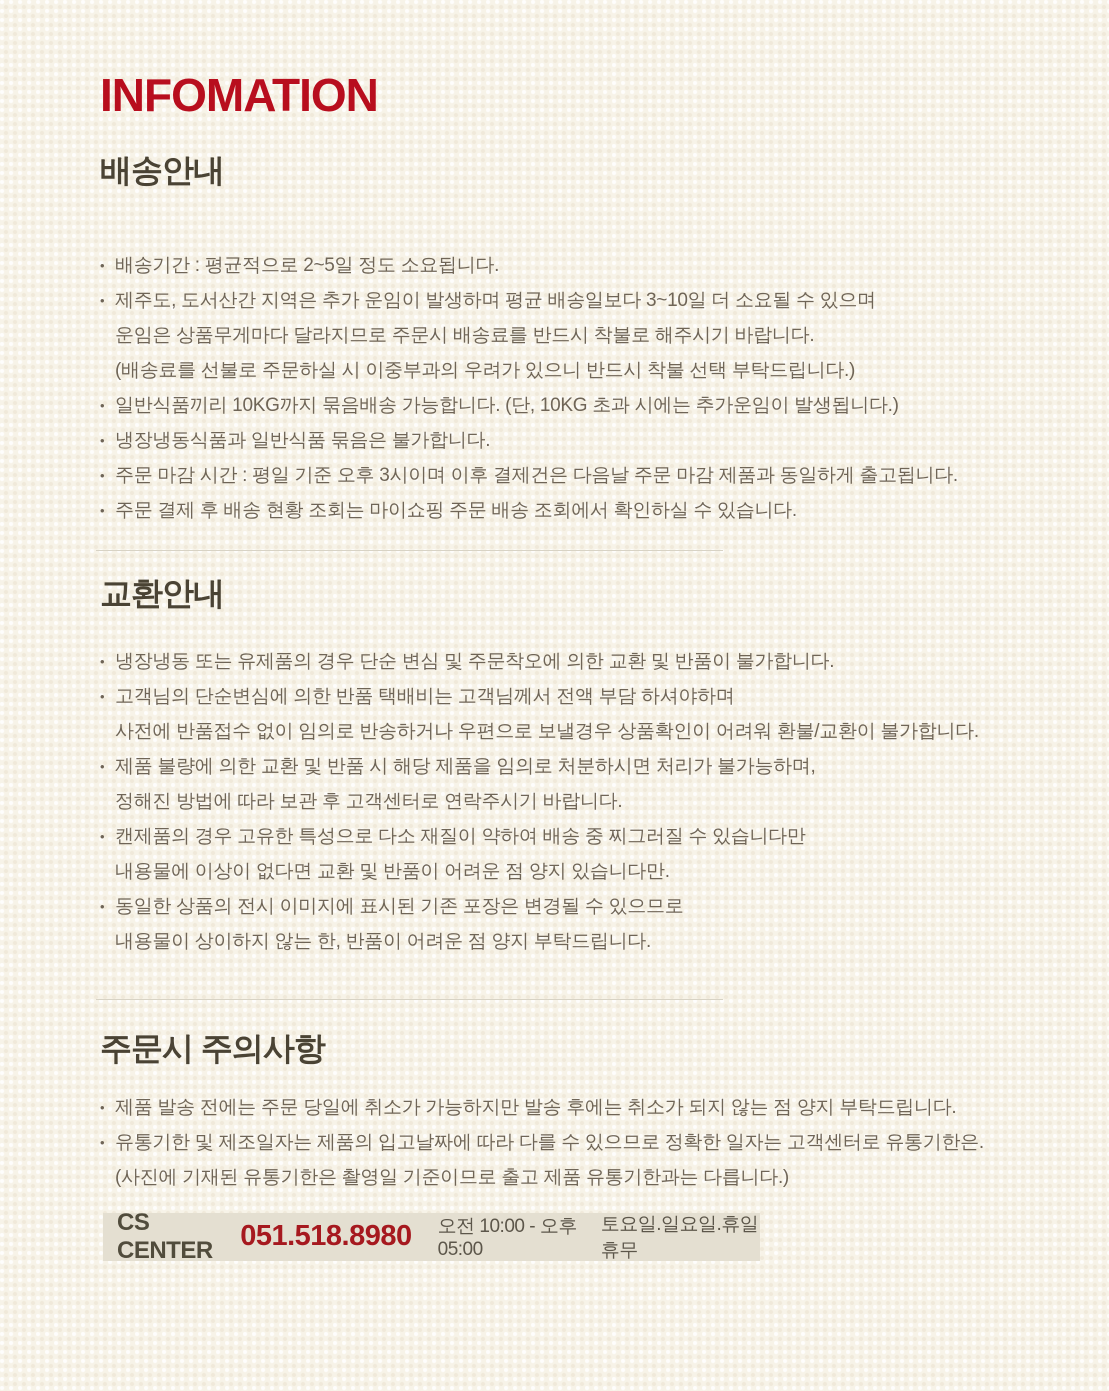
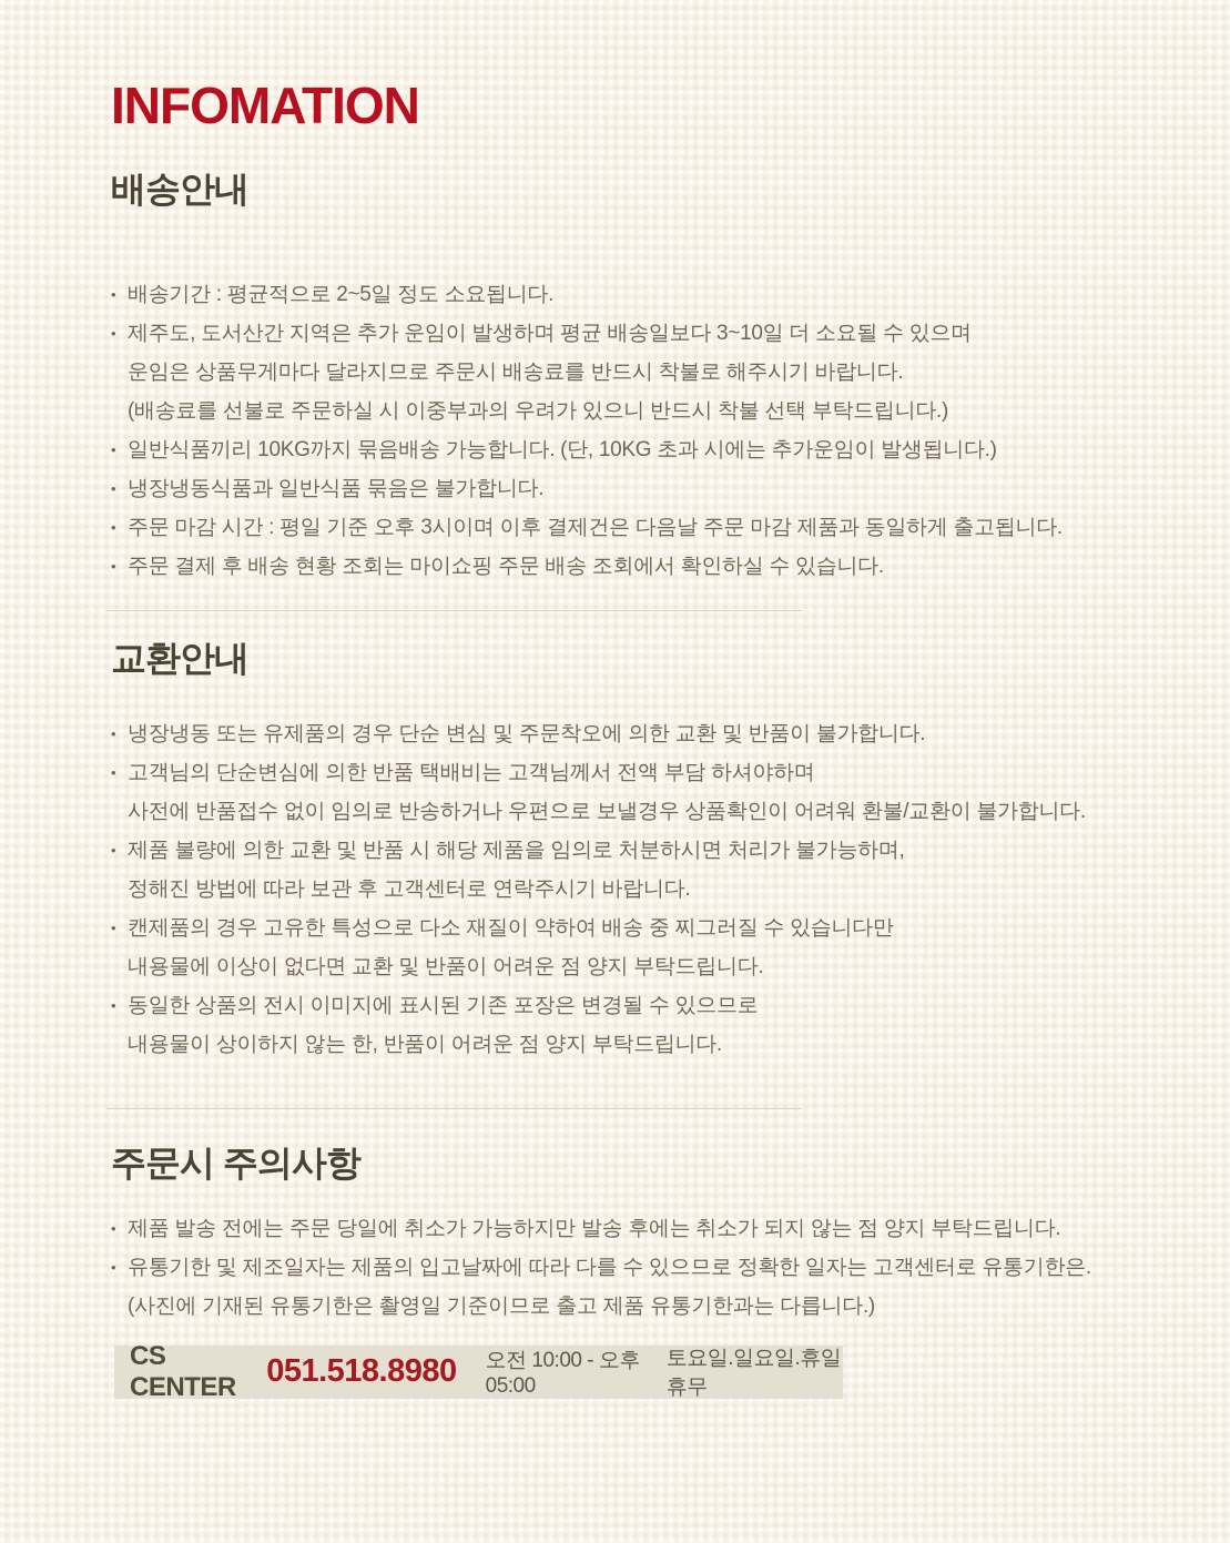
  INFOMATION
  배송안내
  •
  배송기간 : 평균적으로 2~5일 정도 소요됩니다.
  •
  제주도, 도서산간 지역은 추가 운임이 발생하며 평균 배송일보다 3~10일 더 소요될 수 있으며
  운임은 상품무게마다 달라지므로 주문시 배송료를 반드시 착불로 해주시기 바랍니다.
  (배송료를 선불로 주문하실 시 이중부과의 우려가 있으니 반드시 착불 선택 부탁드립니다.)
  •
  일반식품끼리 10KG까지 묶음배송 가능합니다. (단, 10KG 초과 시에는 추가운임이 발생됩니다.)
  •
  냉장냉동식품과 일반식품 묶음은 불가합니다.
  •
  주문 마감 시간 : 평일 기준 오후 3시이며 이후 결제건은 다음날 주문 마감 제품과 동일하게 출고됩니다.
  •
  주문 결제 후 배송 현황 조회는 마이쇼핑 주문 배송 조회에서 확인하실 수 있습니다.
  교환안내
  •
  냉장냉동 또는 유제품의 경우 단순 변심 및 주문착오에 의한 교환 및 반품이 불가합니다.
  •
  고객님의 단순변심에 의한 반품 택배비는 고객님께서 전액 부담 하셔야하며
  사전에 반품접수 없이 임의로 반송하거나 우편으로 보낼경우 상품확인이 어려워 환불/교환이 불가합니다.
  •
  제품 불량에 의한 교환 및 반품 시 해당 제품을 임의로 처분하시면 처리가 불가능하며,
  정해진 방법에 따라 보관 후 고객센터로 연락주시기 바랍니다.
  •
  캔제품의 경우 고유한 특성으로 다소 재질이 약하여 배송 중 찌그러질 수 있습니다만
- 내용물에 이상이 없다면 교환 및 반품이 어려운 점 양지 있습니다만.
+ 내용물에 이상이 없다면 교환 및 반품이 어려운 점 양지 부탁드립니다.
  •
  동일한 상품의 전시 이미지에 표시된 기존 포장은 변경될 수 있으므로
  내용물이 상이하지 않는 한, 반품이 어려운 점 양지 부탁드립니다.
  주문시 주의사항
  •
  제품 발송 전에는 주문 당일에 취소가 가능하지만 발송 후에는 취소가 되지 않는 점 양지 부탁드립니다.
  •
  유통기한 및 제조일자는 제품의 입고날짜에 따라 다를 수 있으므로 정확한 일자는 고객센터로 유통기한은.
  (사진에 기재된 유통기한은 촬영일 기준이므로 출고 제품 유통기한과는 다릅니다.)
  CS CENTER
  051.518.8980
  오전 10:00 - 오후 05:00
  토요일.일요일.휴일 휴무
